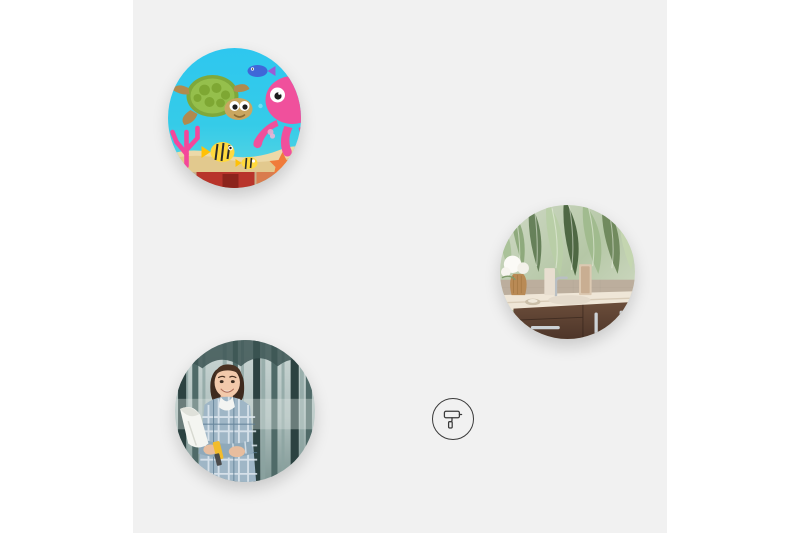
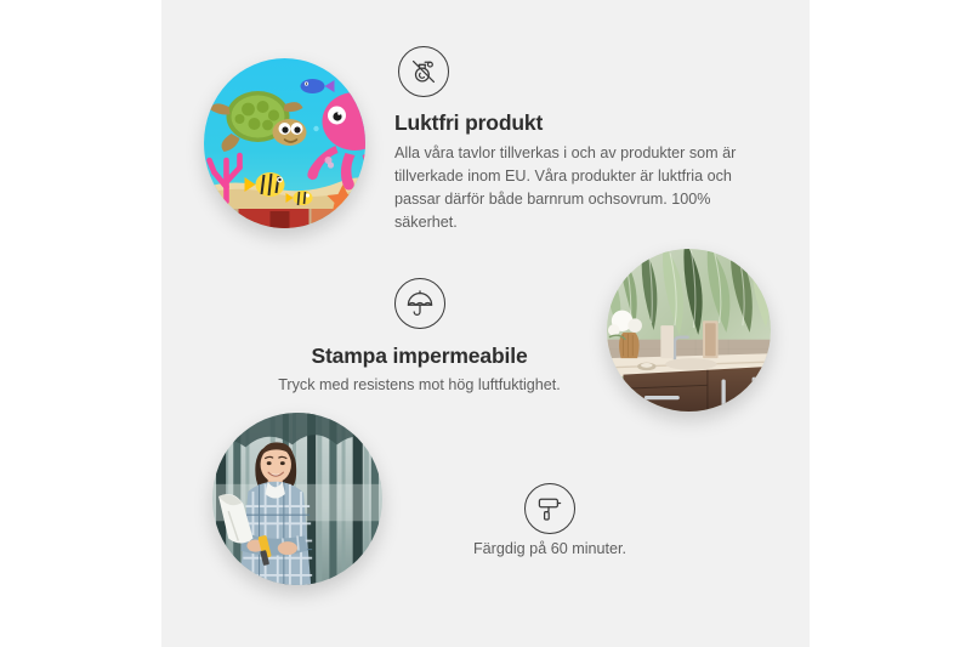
+ Luktfri produkt
+ Alla våra tavlor tillverkas i och av produkter som är tillverkade inom EU. Våra produkter är luktfria och passar därför både barnrum ochsovrum. 100% säkerhet.
+ Stampa impermeabile
+ Tryck med resistens mot hög luftfuktighet.
+ Färgdig på 60 minuter.
